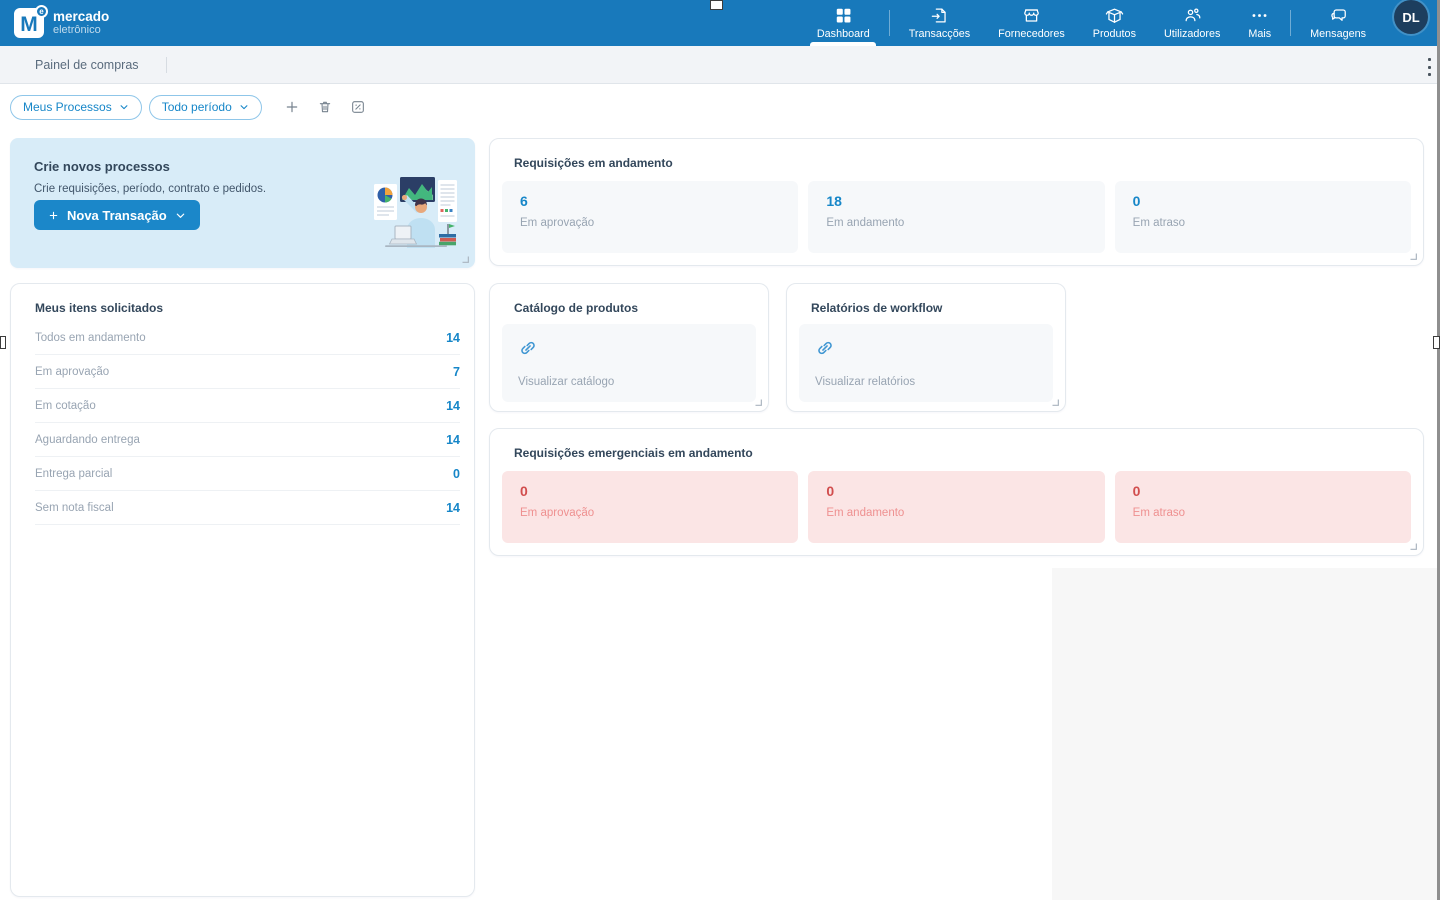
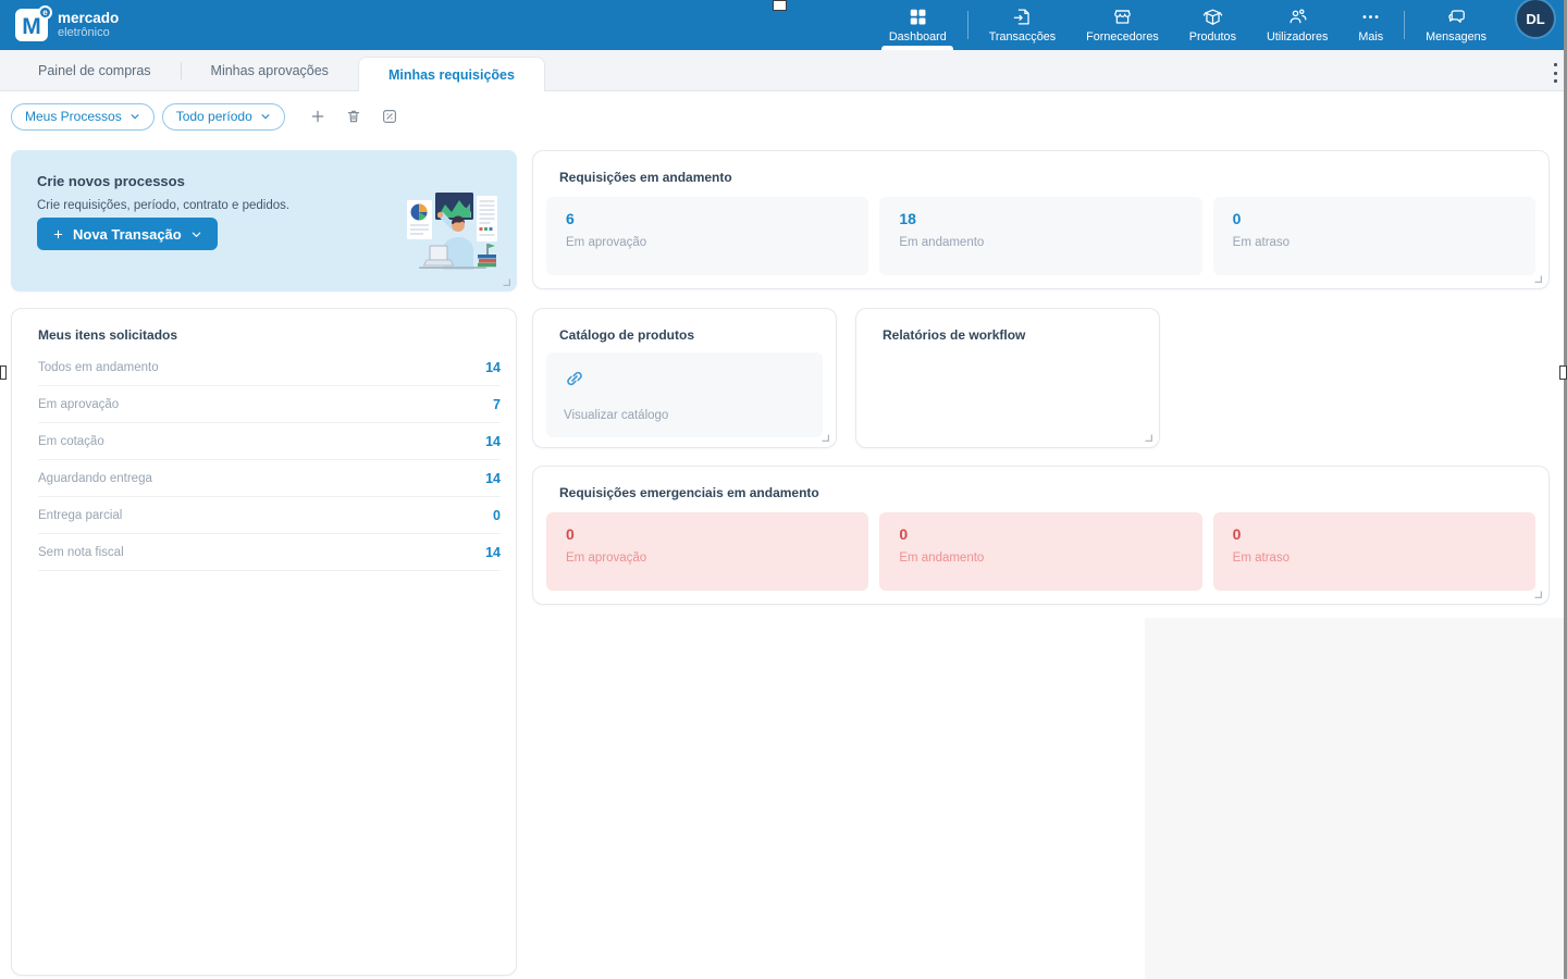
  M
  e
  mercado
  eletrônico
  Dashboard
  Transacções
  Fornecedores
  Produtos
  Utilizadores
  Mais
  Mensagens
  DL
  Painel de compras
+ Minhas aprovações
+ Minhas requisições
  Meus Processos
  Todo período
  Crie novos processos
  Crie requisições, período, contrato e pedidos.
  Nova Transação
  Requisições em andamento
  6
  Em aprovação
  18
  Em andamento
  0
  Em atraso
  Meus itens solicitados
  Todos em andamento
  14
  Em aprovação
  7
  Em cotação
  14
  Aguardando entrega
  14
  Entrega parcial
  0
  Sem nota fiscal
  14
  Catálogo de produtos
  Visualizar catálogo
  Relatórios de workflow
- Visualizar relatórios
  Requisições emergenciais em andamento
  0
  Em aprovação
  0
  Em andamento
  0
  Em atraso
